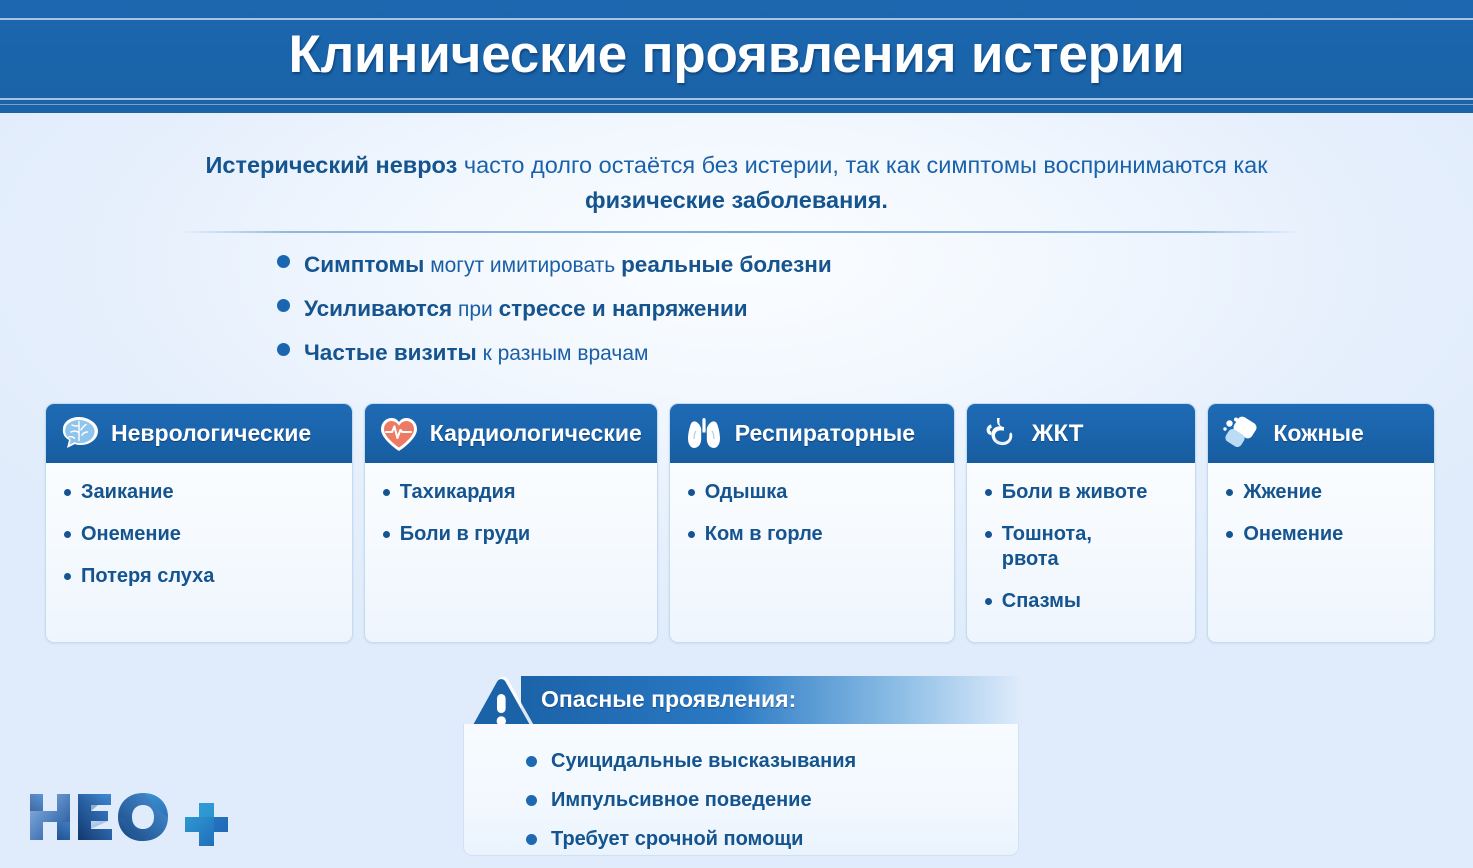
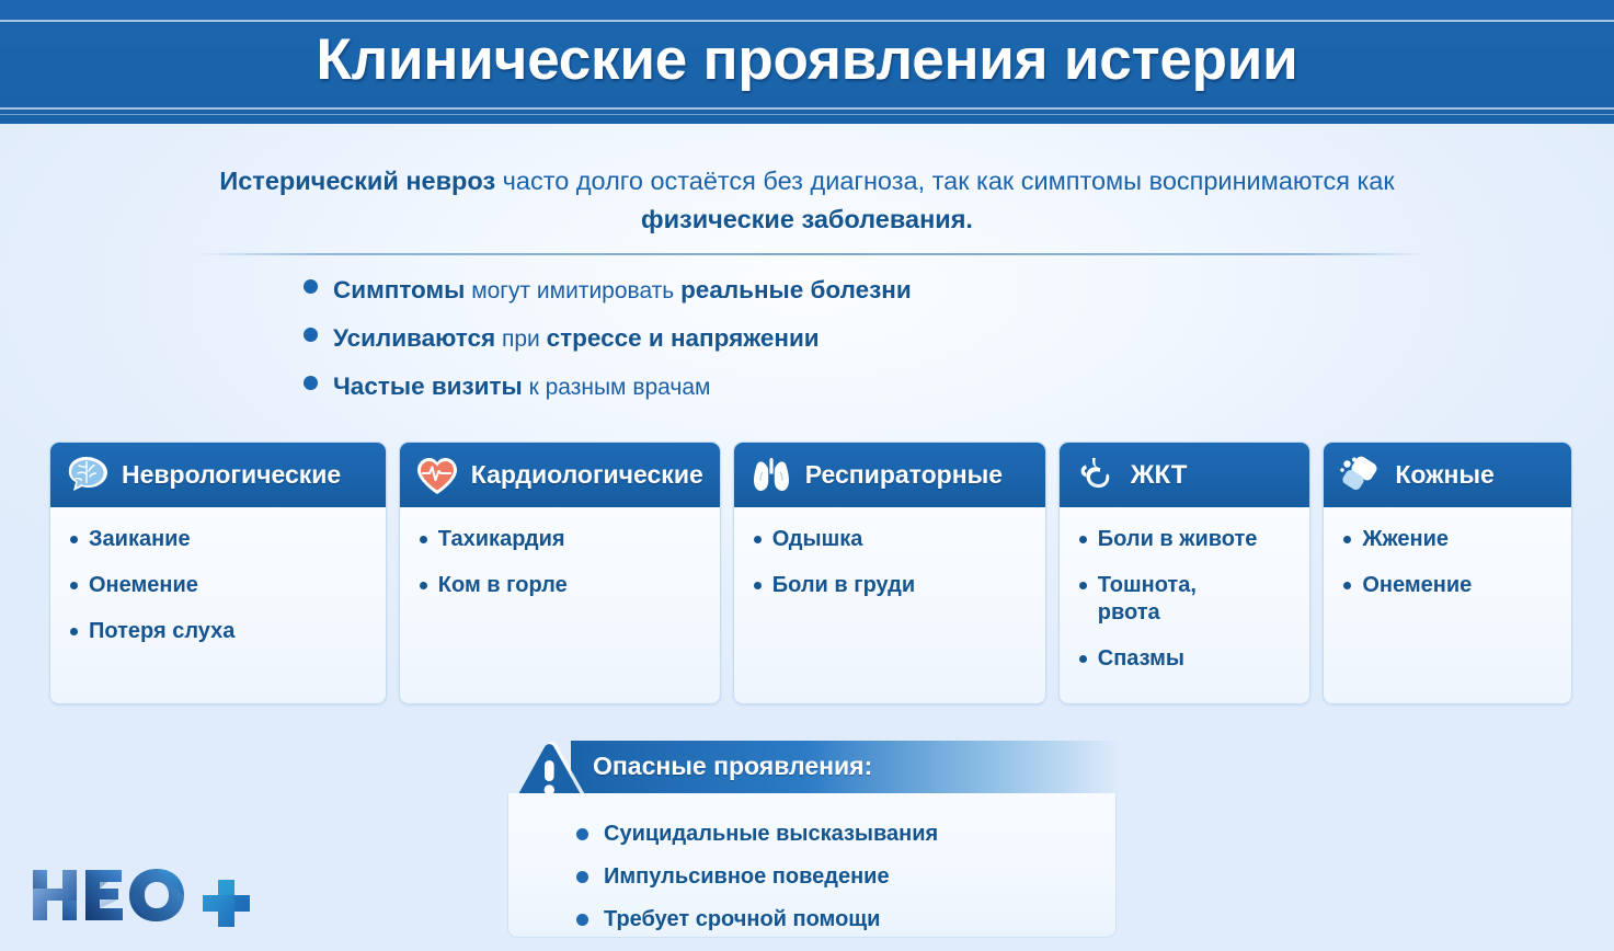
  Клинические проявления истерии
- Истерический невроз часто долго остаётся без истерии, так как симптомы воспринимаются как физические заболевания.
+ Истерический невроз часто долго остаётся без диагноза, так как симптомы воспринимаются как физические заболевания.
  Симптомы могут имитировать реальные болезни
  Усиливаются при стрессе и напряжении
  Частые визиты к разным врачам
  Неврологические
  Заикание
  Онемение
  Потеря слуха
  Кардиологические
  Тахикардия
- Боли в груди
+ Ком в горле
  Респираторные
  Одышка
- Ком в горле
+ Боли в груди
  ЖКТ
  Боли в животе
  Тошнота, рвота
  Спазмы
  Кожные
  Жжение
  Онемение
  Опасные проявления:
  Суицидальные высказывания
  Импульсивное поведение
  Требует срочной помощи
